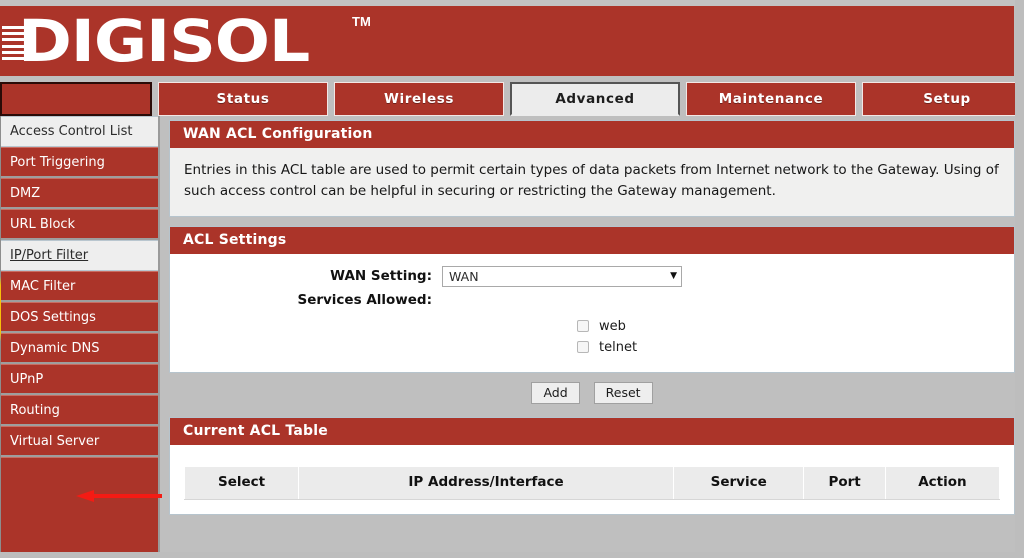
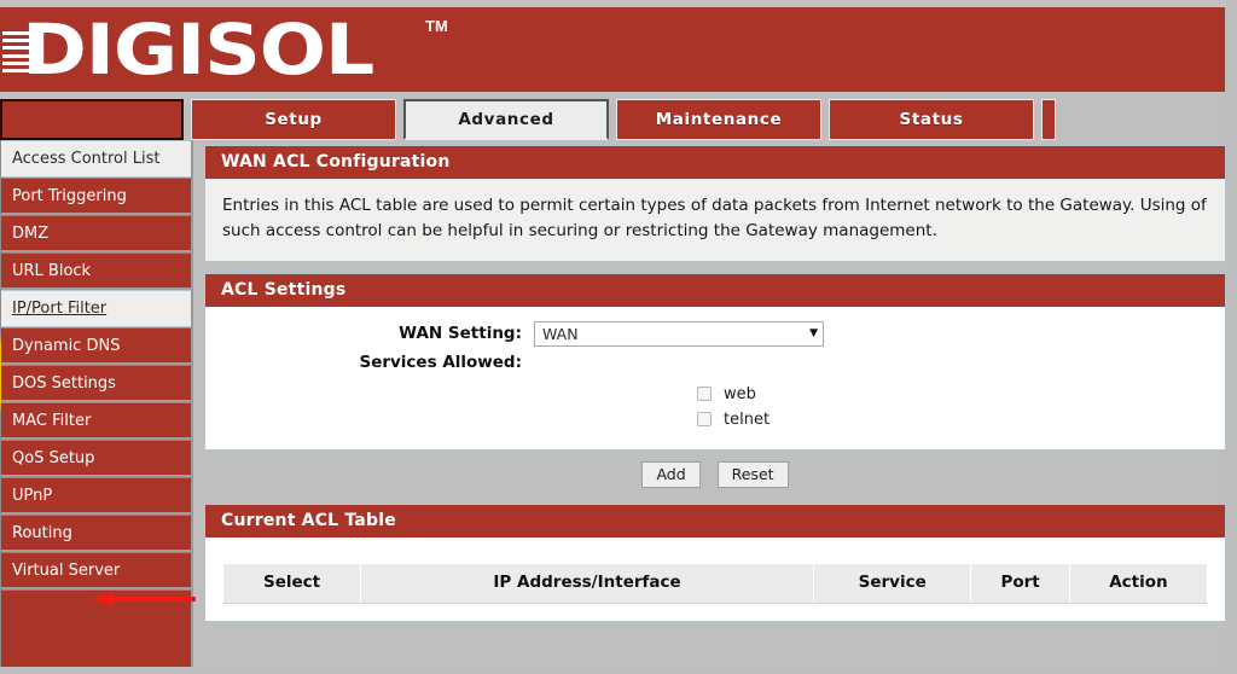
  DIGISOL
  TM
- Status
+ Setup
- Wireless
  Advanced
  Maintenance
- Setup
+ Status
  Access Control List
  Port Triggering
  DMZ
  URL Block
  IP/Port Filter
- MAC Filter
+ Dynamic DNS
  DOS Settings
- Dynamic DNS
+ MAC Filter
+ QoS Setup
  UPnP
  Routing
  Virtual Server
  WAN ACL Configuration
  Entries in this ACL table are used to permit certain types of data packets from Internet network to the Gateway. Using of such access control can be helpful in securing or restricting the Gateway management.
  ACL Settings
  WAN Setting:
  WAN
  ▼
  Services Allowed:
  web
  telnet
  Add
  Reset
  Current ACL Table
  Select	IP Address/Interface	Service	Port	Action
